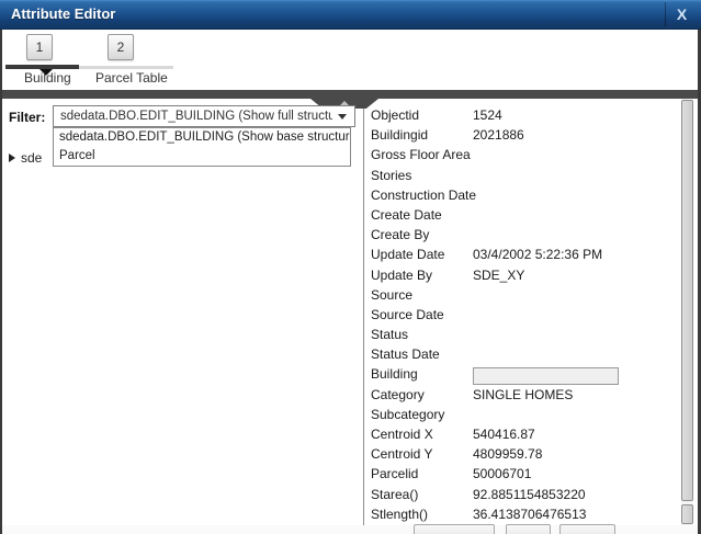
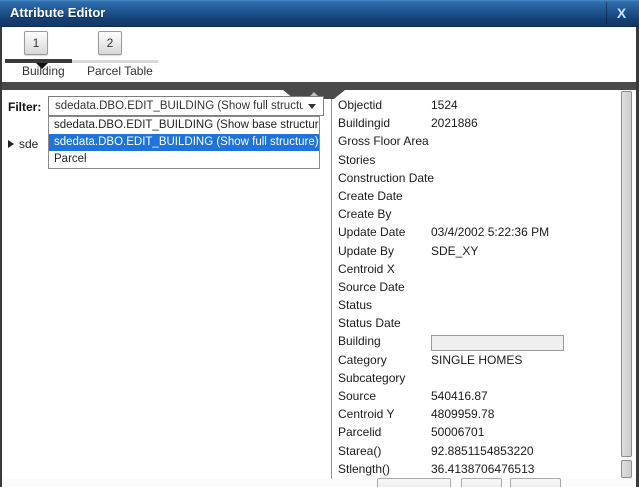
  Attribute Editor
  X
  1
  2
  Building
  Parcel Table
  Filter:
  sdedata.DBO.EDIT_BUILDING (Show full structu
  sde
  sdedata.DBO.EDIT_BUILDING (Show base structur
+ sdedata.DBO.EDIT_BUILDING (Show full structure)
  Parcel
  Objectid 1524
  Buildingid 2021886
  Gross Floor Area
  Stories
  Construction Date
  Create Date
  Create By
  Update Date 03/4/2002 5:22:36 PM
  Update By SDE_XY
- Source
+ Centroid X
  Source Date
  Status
  Status Date
  Building
  Category SINGLE HOMES
  Subcategory
- Centroid X 540416.87
+ Source 540416.87
  Centroid Y 4809959.78
  Parcelid 50006701
  Starea() 92.8851154853220
  Stlength() 36.4138706476513
